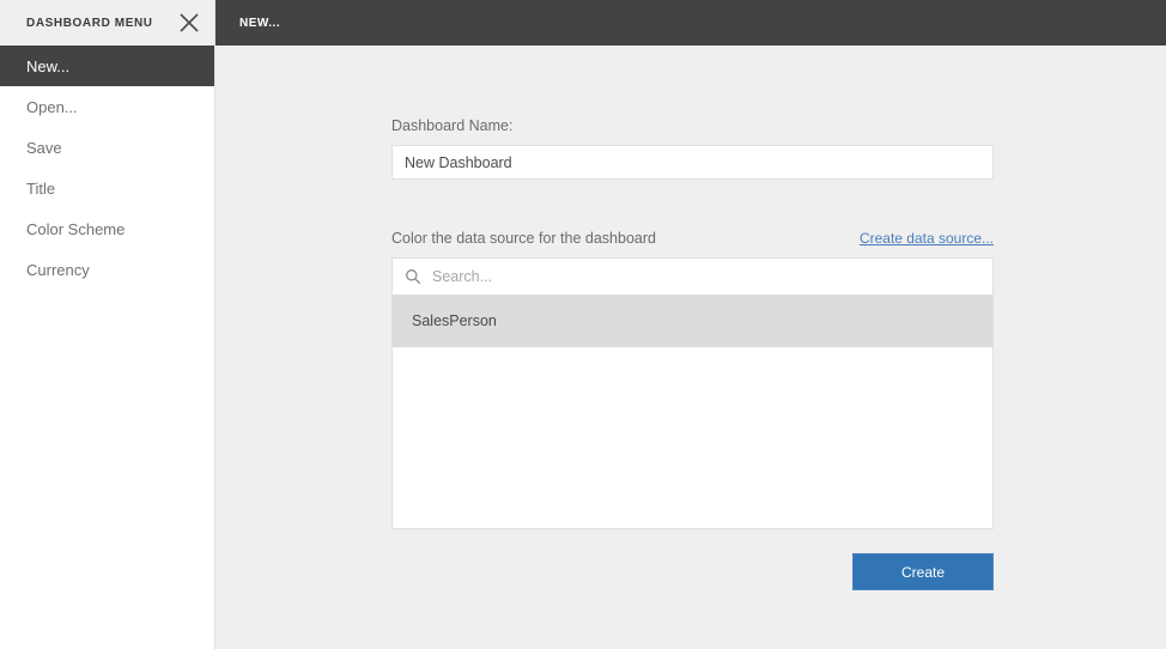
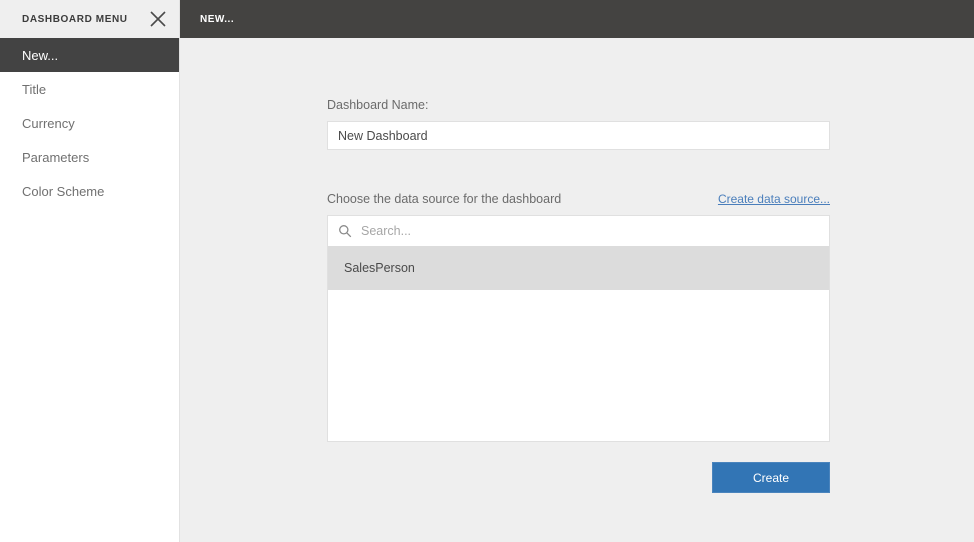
  DASHBOARD MENU
  New...
- Open...
- Save
  Title
- Color Scheme
+ Currency
+ Parameters
- Currency
+ Color Scheme
  NEW...
  Dashboard Name:
  New Dashboard
- Color the data source for the dashboard
+ Choose the data source for the dashboard
  Create data source...
  Search...
  SalesPerson
  Create
